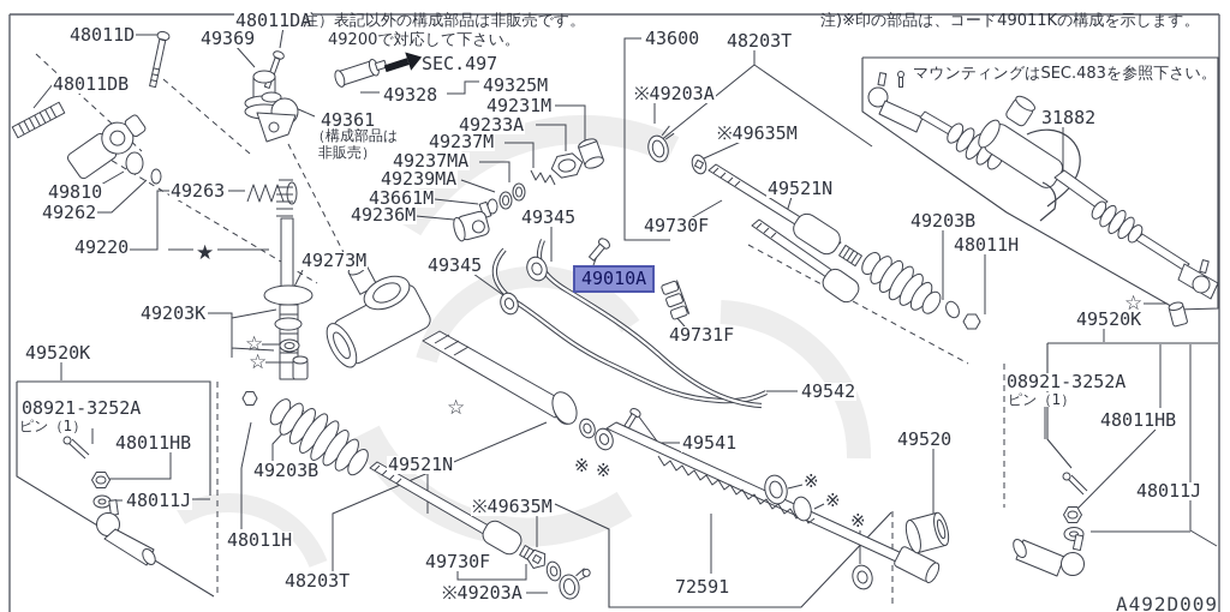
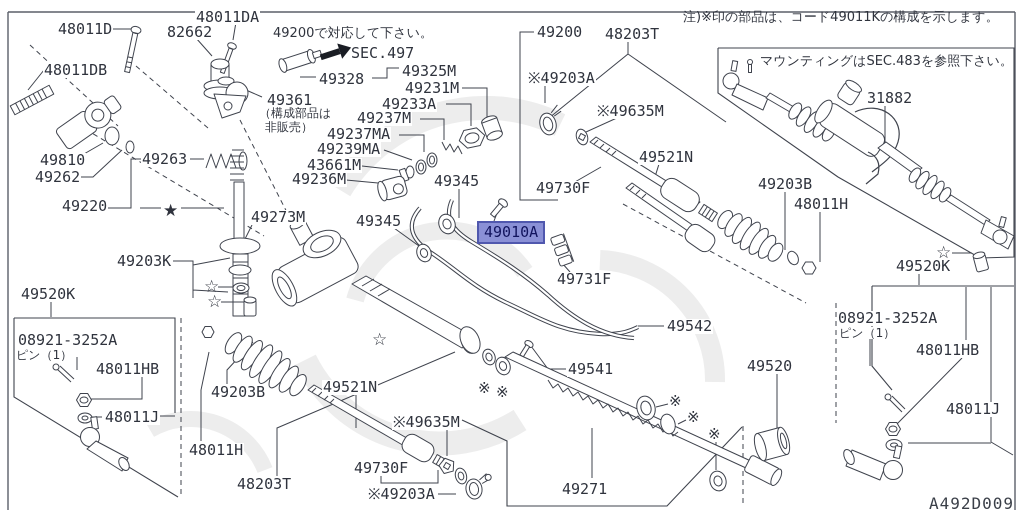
- 注）表記以外の構成部品は非販売です。
  49200で対応して下さい。
  SEC.497
  注)※印の部品は、コード49011Kの構成を示します。
  マウンティングはSEC.483を参照下さい。
  A492D009
  49010A
  48011D
  48011DA
- 49369
+ 82662
  48011DB
  49328
  49325M
  49231M
  49233A
  49237M
  49237MA
  49239MA
  43661M
  49236M
  49361
  （構成部品は
  非販売）
  49810
  49262
  49263
  49220
  49273M
  49203K
  49520K
  08921-3252A
  ピン（1）
  48011HB
  48011J
  48011H
  49203B
  49521N
  ※49635M
  49730F
  ※49203A
  48203T
  49345
  49345
  49730F
  49731F
  49542
  49541
- 72591
+ 49271
- 43600
+ 49200
  48203T
  ※49203A
  ※49635M
  49521N
  49203B
  48011H
  31882
  49520K
  08921-3252A
  ピン（1）
  48011HB
  48011J
  49520
  ★
  ☆
  ☆
  ☆
  ☆
  ※
  ※
  ※
  ※
  ※
